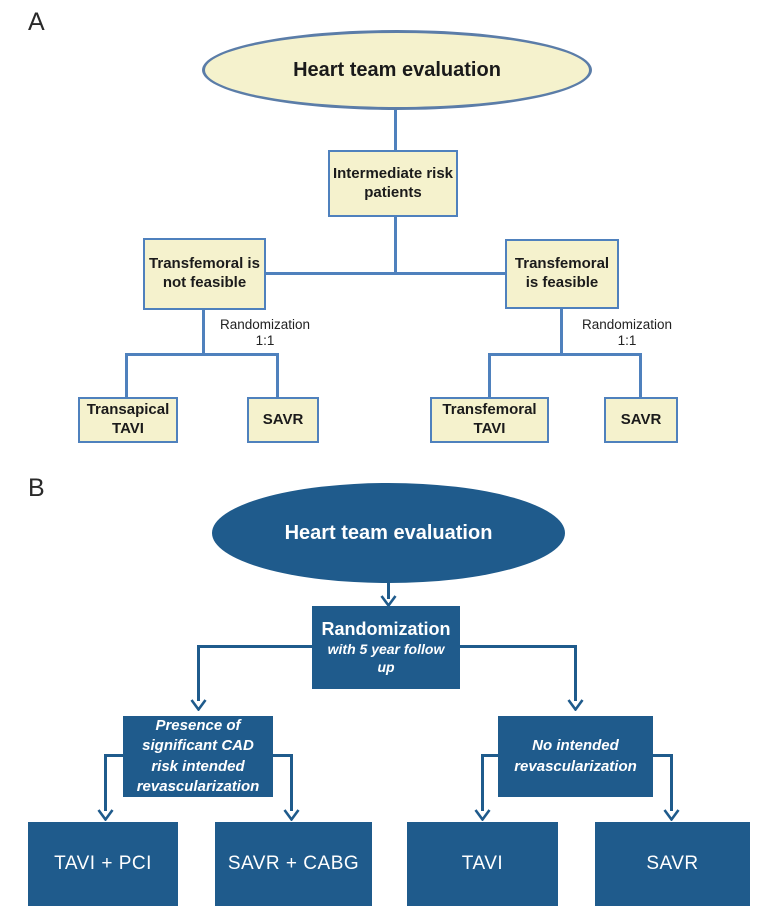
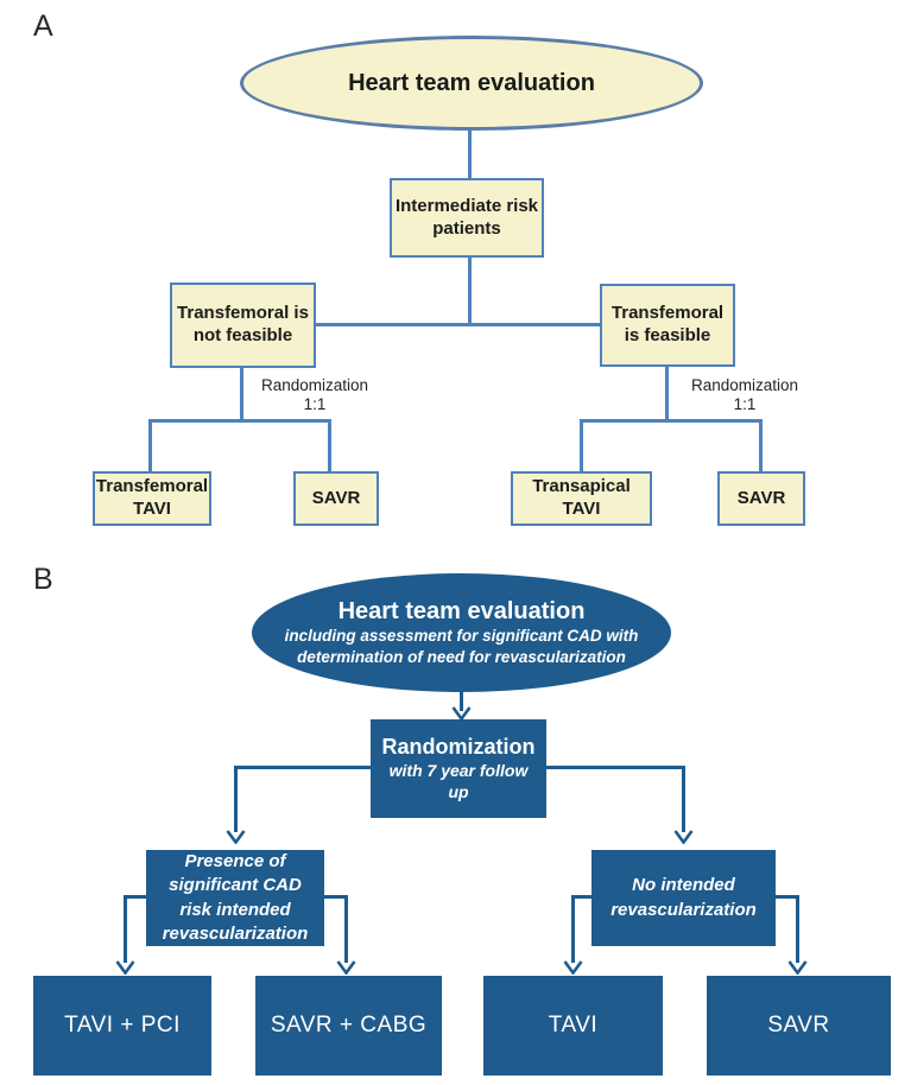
  A
  Heart team evaluation
  Intermediate risk patients
  Transfemoral is not feasible
  Transfemoral is feasible
  Randomization
  1:1
  Randomization
  1:1
- Transapical TAVI
+ Transfemoral TAVI
  SAVR
- Transfemoral TAVI
+ Transapical TAVI
  SAVR
  B
  Heart team evaluation
+ including assessment for significant CAD with determination of need for revascularization
  Randomization
- with 5 year follow up
+ with 7 year follow up
  Presence of significant CAD risk intended revascularization
  No intended revascularization
  TAVI + PCI
  SAVR + CABG
  TAVI
  SAVR
